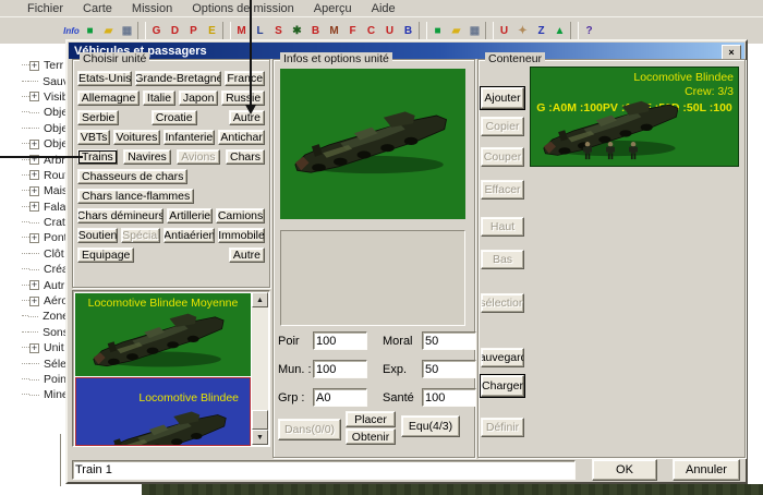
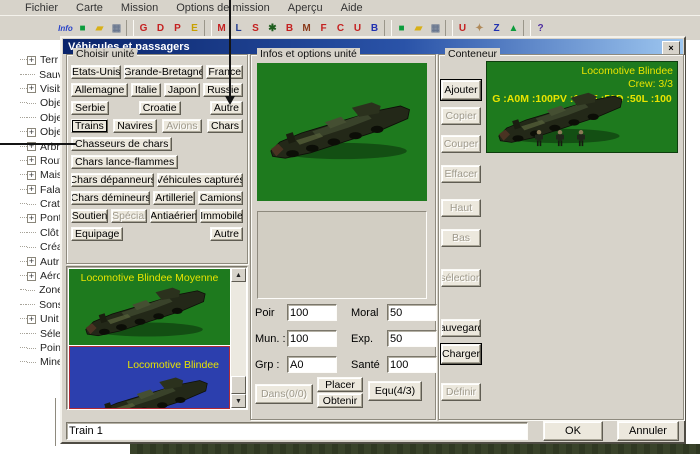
  Fichier
  Carte
  Mission
  Options de mission
  Aperçu
  Aide
  Info
  ■
  ▰
  ▦
  G
  D
  P
  E
  M
  L
  S
  ✱
  B
  M
  F
  C
  U
  B
  ■
  ▰
  ▦
  U
  ✦
  Z
  ▲
  ?
  +
  Terr
  Sau
  +
  Visi
  Obj
  Obj
  +
  Obj
  +
  Arbr
  +
  Rou
  +
  Mai
  +
  Fala
  Crat
  +
  Pon
  Clôt
  Cré
  +
  Autr
  +
  Aér
  Zon
  Son
  +
  Unit
  Séle
  Poin
  Min
  Véhicules et passagers
  ×
  Choisir unité
  Etats-Unis
  Grande-Bretagne
  France
  Allemagne
  Italie
  Japon
  Rusie
  Serbie
  Croatie
  Autre
- VBTs
- Voitures
- Infanterie
- Antichar
  Trains
  Navires
  Avions
  Chars
  Chasseurs de chars
  Chars lance-flammes
+ Chars dépanneurs
+ Véhicules capturés
  Chars démineurs
  Artillerie
  Camions
  Soutien
  Spécial
  Antiaérien
  Immobile
  Equipage
  Autre
  Locomotive Blindee Moyenne
  Locomotive Blindee
  Infos et options unité
  Poir
  100
  Moral
  50
  Mun. :
  100
  Exp.
  50
  Grp :
  A0
  Santé
  100
  Dans(0/0)
  Placer
  Obtenir
  Equ(4/3)
  Conteneur
  Ajouter
  Copier
  Couper
  Effacer
  Haut
  Bas
  sélection
  auvegard
  Charger
  Définir
  Locomotive Blindee
  Crew: 3/3
  G :A0M :100PV : :50L :100
  Train 1
  OK
  Annuler
